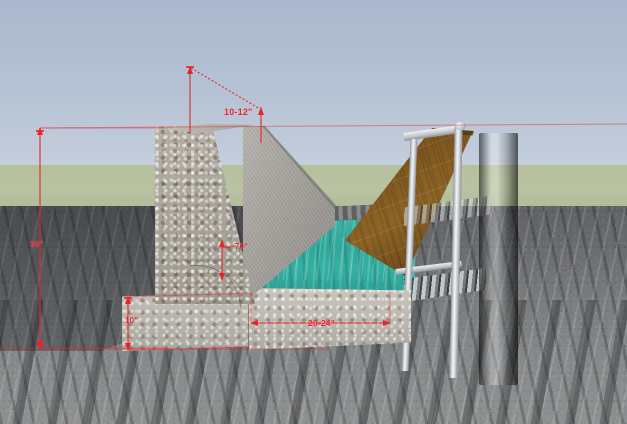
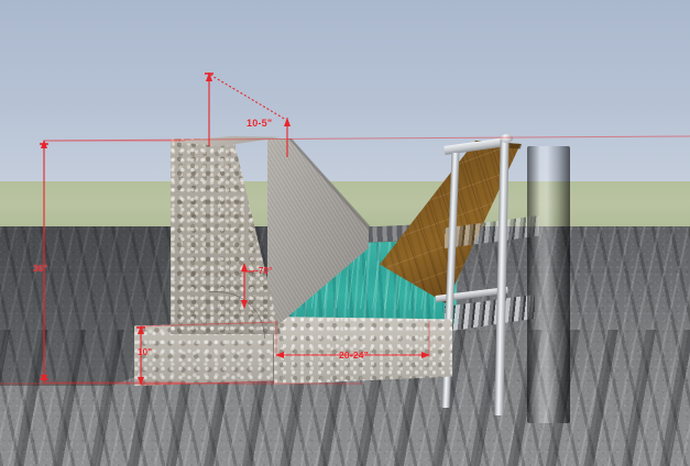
  36"
- 10-12"
+ 10-5"
  ~70°
  10"
  20-24"
